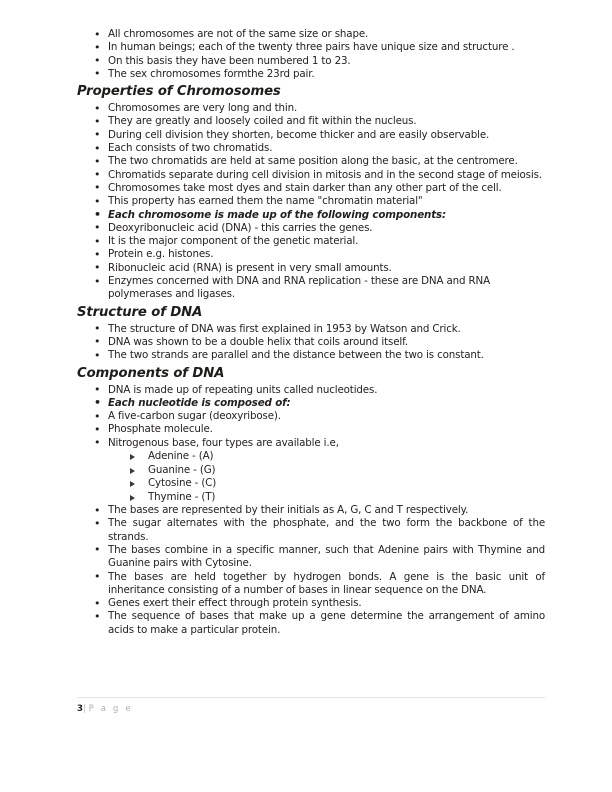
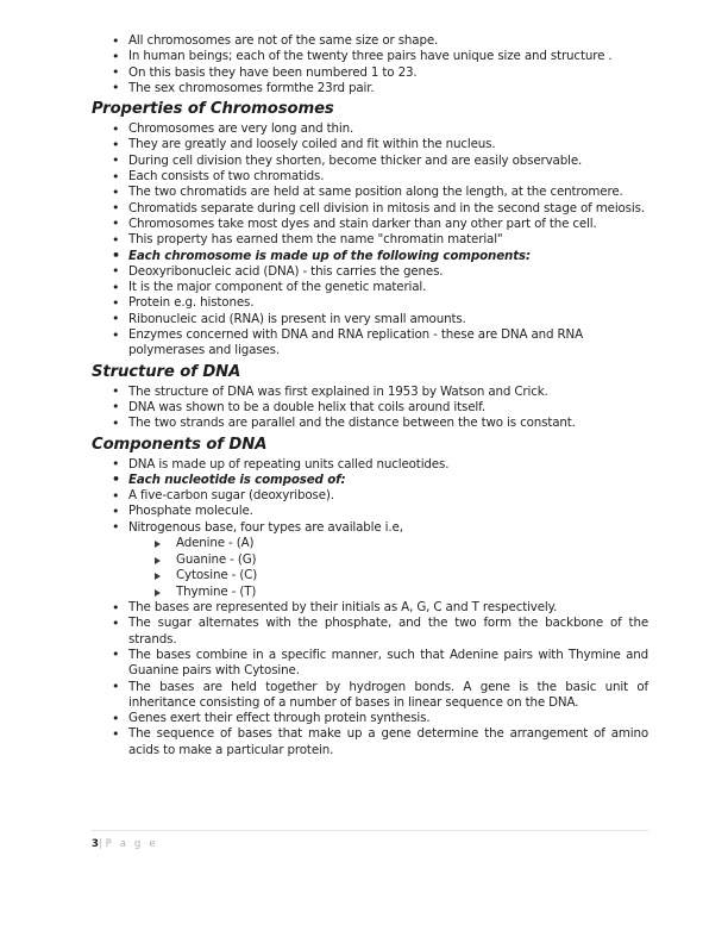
  All chromosomes are not of the same size or shape.
  In human beings; each of the twenty three pairs have unique size and structure .
  On this basis they have been numbered 1 to 23.
  The sex chromosomes formthe 23rd pair.
  Properties of Chromosomes
  Chromosomes are very long and thin.
  They are greatly and loosely coiled and fit within the nucleus.
  During cell division they shorten, become thicker and are easily observable.
  Each consists of two chromatids.
- The two chromatids are held at same position along the basic, at the centromere.
+ The two chromatids are held at same position along the length, at the centromere.
  Chromatids separate during cell division in mitosis and in the second stage of meiosis.
  Chromosomes take most dyes and stain darker than any other part of the cell.
  This property has earned them the name "chromatin material"
  Each chromosome is made up of the following components:
  Deoxyribonucleic acid (DNA) - this carries the genes.
  It is the major component of the genetic material.
  Protein e.g. histones.
  Ribonucleic acid (RNA) is present in very small amounts.
  Enzymes concerned with DNA and RNA replication - these are DNA and RNA polymerases and ligases.
  Structure of DNA
  The structure of DNA was first explained in 1953 by Watson and Crick.
  DNA was shown to be a double helix that coils around itself.
  The two strands are parallel and the distance between the two is constant.
  Components of DNA
  DNA is made up of repeating units called nucleotides.
  Each nucleotide is composed of:
  A five-carbon sugar (deoxyribose).
  Phosphate molecule.
  Nitrogenous base, four types are available i.e,
  Adenine - (A)
  Guanine - (G)
  Cytosine - (C)
  Thymine - (T)
  The bases are represented by their initials as A, G, C and T respectively.
  The sugar alternates with the phosphate, and the two form the backbone of the strands.
  The bases combine in a specific manner, such that Adenine pairs with Thymine and Guanine pairs with Cytosine.
  The bases are held together by hydrogen bonds. A gene is the basic unit of inheritance consisting of a number of bases in linear sequence on the DNA.
  Genes exert their effect through protein synthesis.
  The sequence of bases that make up a gene determine the arrangement of amino acids to make a particular protein.
  3| P a g e
